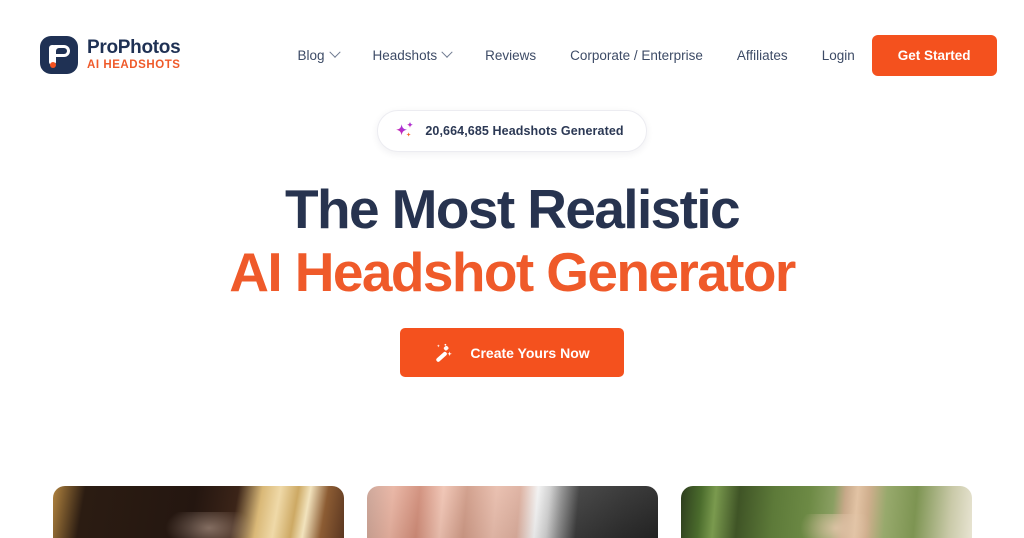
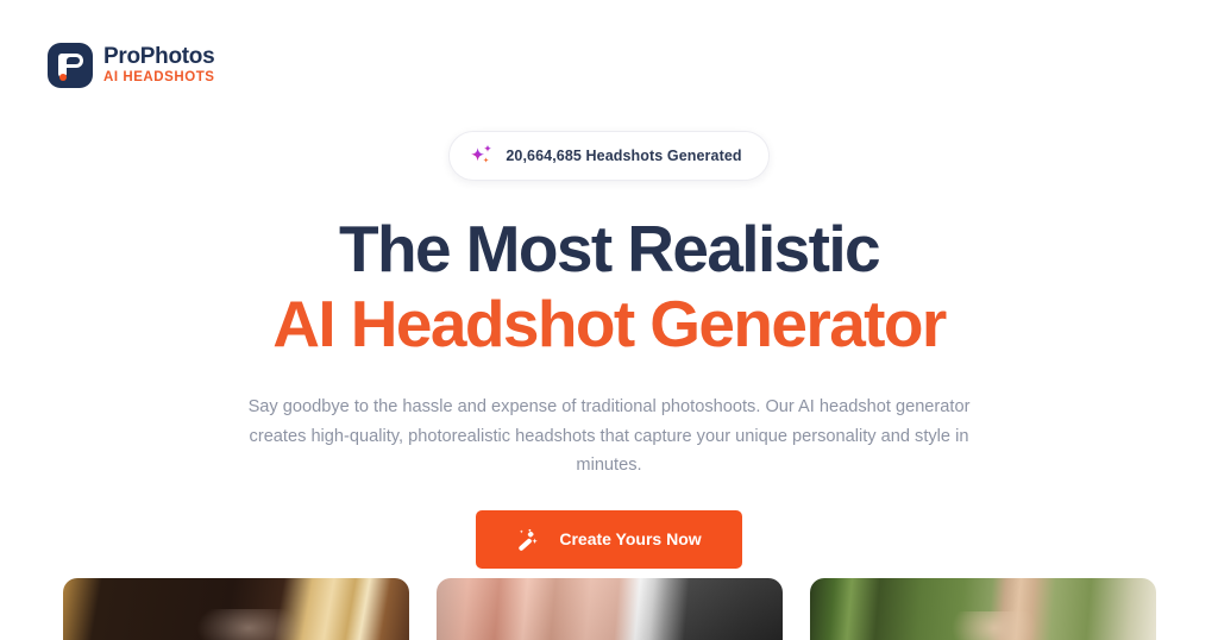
  ProPhotos
  AI HEADSHOTS
- Blog
- Headshots
- Reviews
- Corporate / Enterprise
- Affiliates
- Login
- Get Started
  20,664,685 Headshots Generated
  The Most Realistic
  AI Headshot Generator
+ Say goodbye to the hassle and expense of traditional photoshoots. Our AI headshot generator creates high-quality, photorealistic headshots that capture your unique personality and style in minutes.
  Create Yours Now
